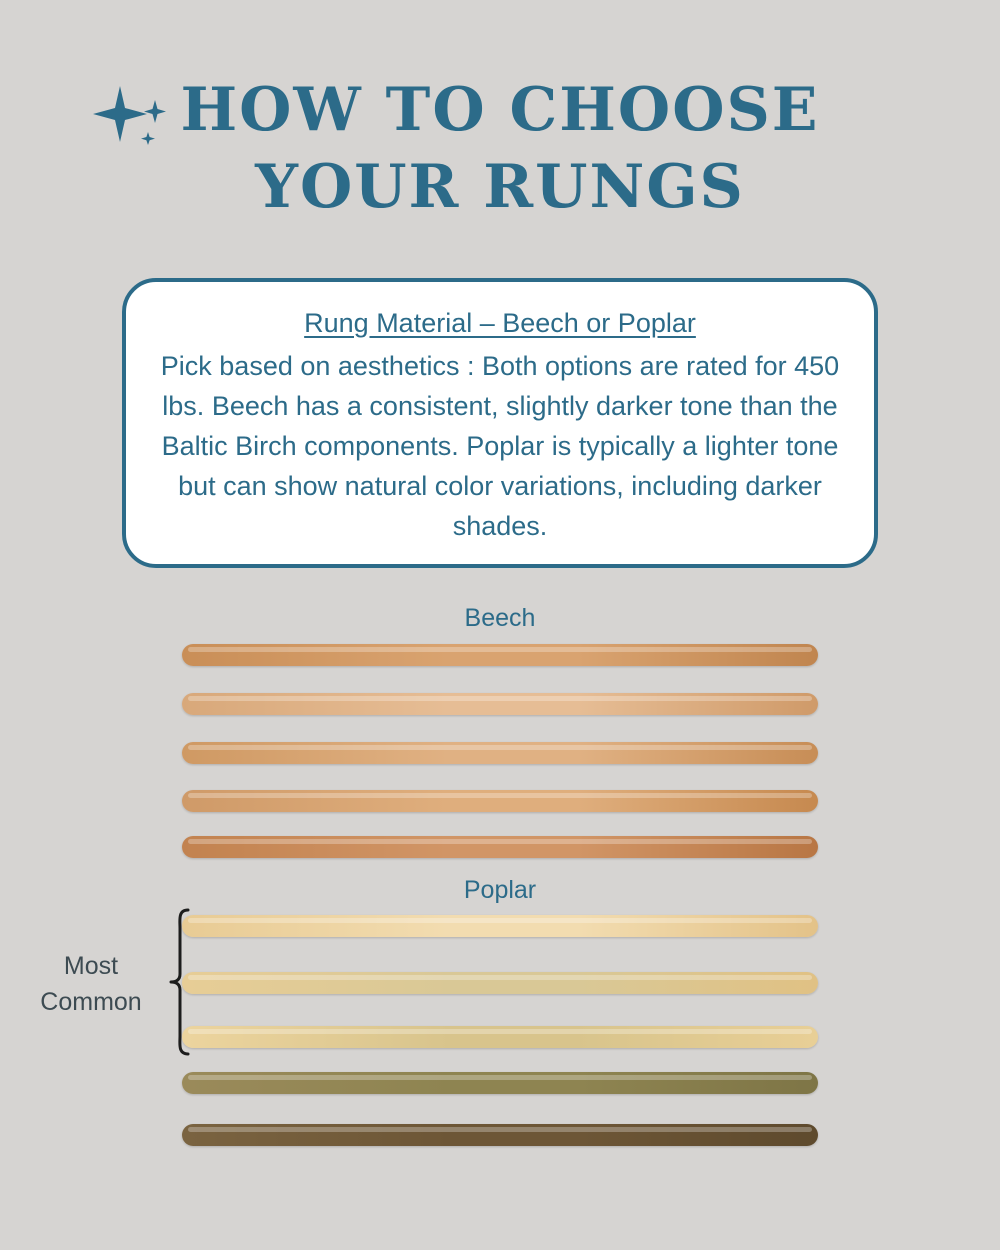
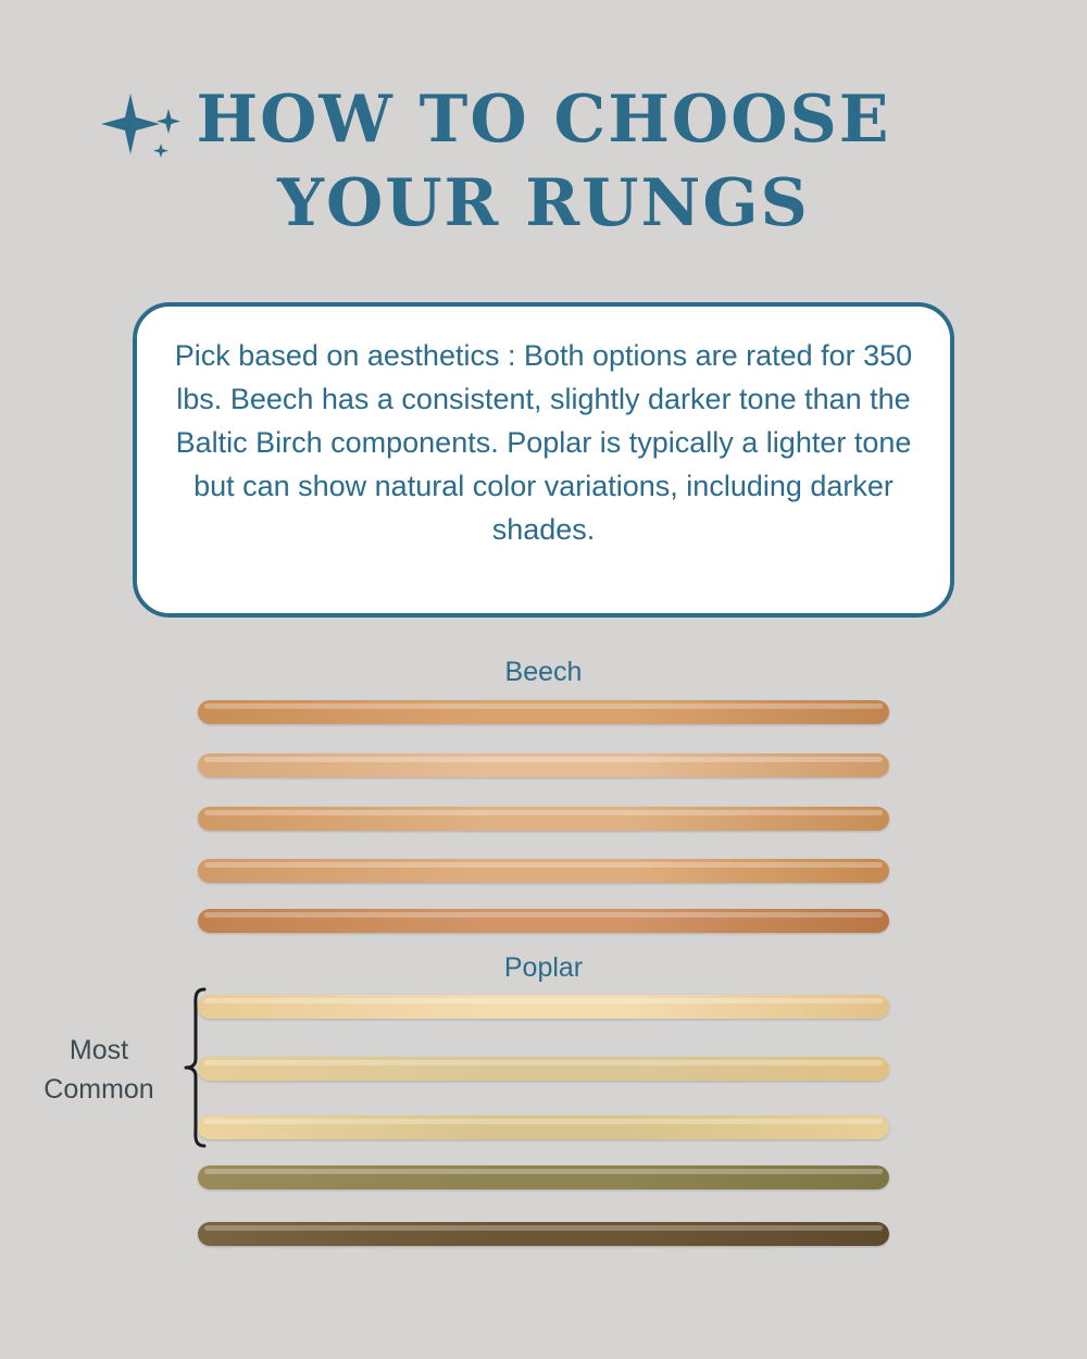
  HOW TO CHOOSE
  YOUR RUNGS
- Rung Material – Beech or Poplar
- Pick based on aesthetics : Both options are rated for 450 lbs. Beech has a consistent, slightly darker tone than the Baltic Birch components. Poplar is typically a lighter tone but can show natural color variations, including darker shades.
+ Pick based on aesthetics : Both options are rated for 350 lbs. Beech has a consistent, slightly darker tone than the Baltic Birch components. Poplar is typically a lighter tone but can show natural color variations, including darker shades.
  Beech
  Poplar
  Most
  Common
